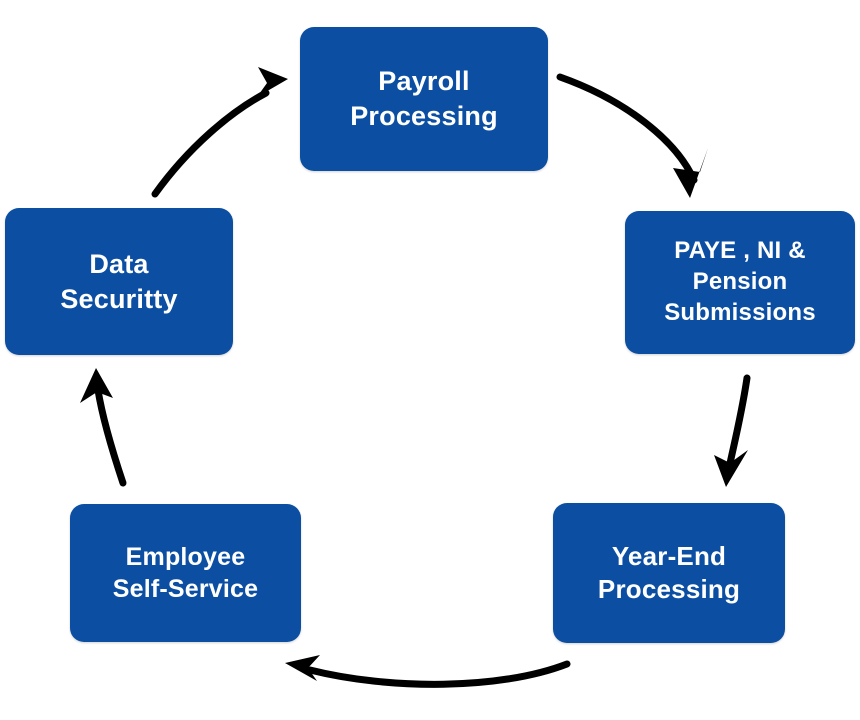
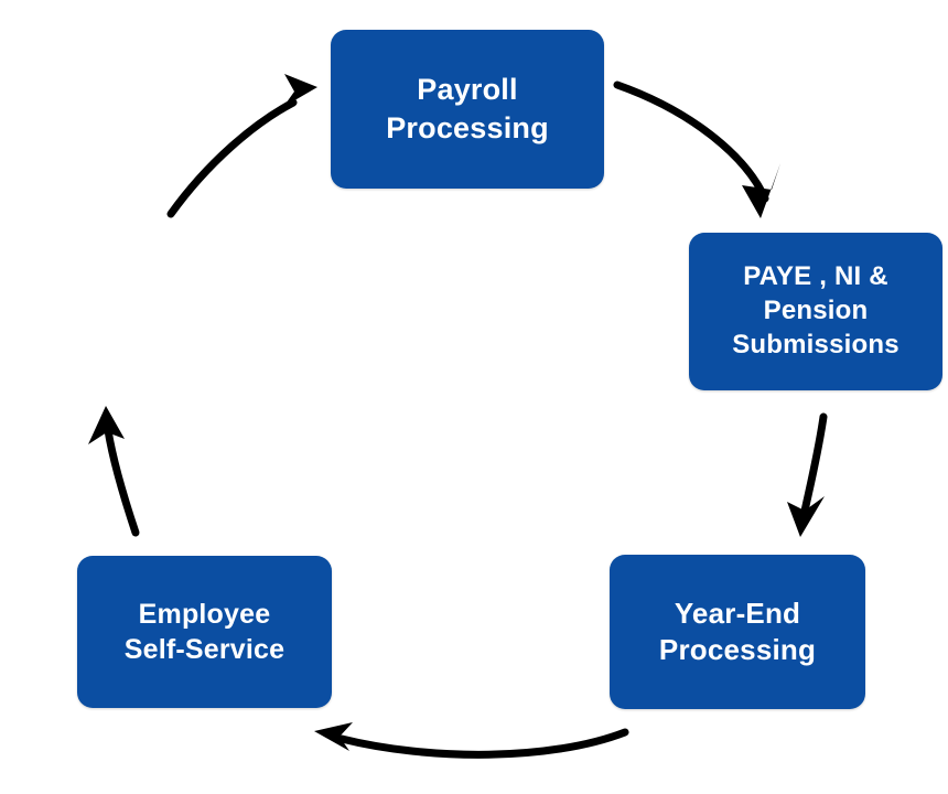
  Payroll
  Processing
  PAYE , NI &
  Pension
  Submissions
  Year-End
  Processing
  Employee
  Self-Service
- Data
- Securitty
